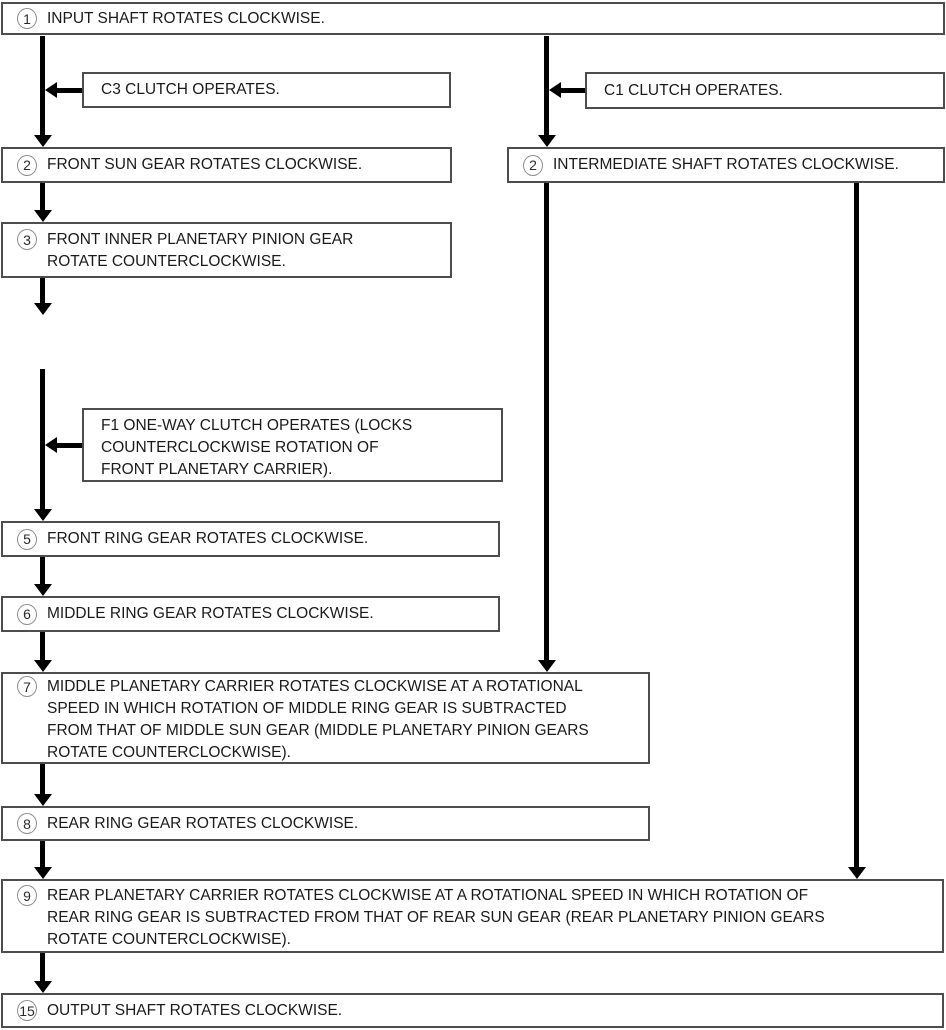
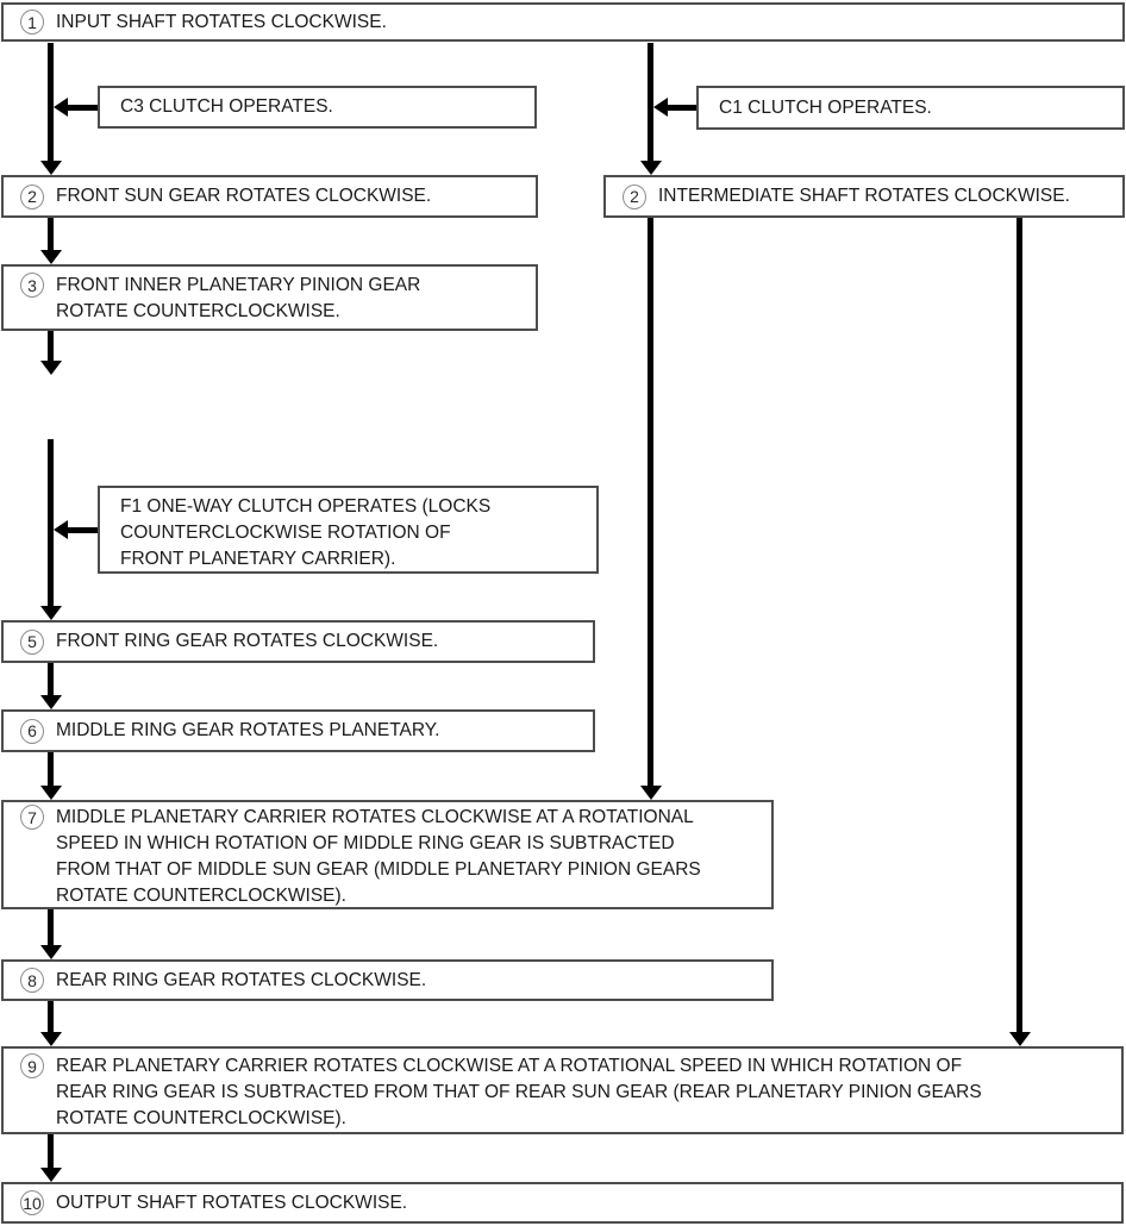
  1
  INPUT SHAFT ROTATES CLOCKWISE.
  C3 CLUTCH OPERATES.
  C1 CLUTCH OPERATES.
  2
  FRONT SUN GEAR ROTATES CLOCKWISE.
  2
  INTERMEDIATE SHAFT ROTATES CLOCKWISE.
  3
  FRONT INNER PLANETARY PINION GEAR
  ROTATE COUNTERCLOCKWISE.
  F1 ONE-WAY CLUTCH OPERATES (LOCKS
  COUNTERCLOCKWISE ROTATION OF
  FRONT PLANETARY CARRIER).
  5
  FRONT RING GEAR ROTATES CLOCKWISE.
  6
- MIDDLE RING GEAR ROTATES CLOCKWISE.
+ MIDDLE RING GEAR ROTATES PLANETARY.
  7
  MIDDLE PLANETARY CARRIER ROTATES CLOCKWISE AT A ROTATIONAL
  SPEED IN WHICH ROTATION OF MIDDLE RING GEAR IS SUBTRACTED
  FROM THAT OF MIDDLE SUN GEAR (MIDDLE PLANETARY PINION GEARS
  ROTATE COUNTERCLOCKWISE).
  8
  REAR RING GEAR ROTATES CLOCKWISE.
  9
  REAR PLANETARY CARRIER ROTATES CLOCKWISE AT A ROTATIONAL SPEED IN WHICH ROTATION OF
  REAR RING GEAR IS SUBTRACTED FROM THAT OF REAR SUN GEAR (REAR PLANETARY PINION GEARS
  ROTATE COUNTERCLOCKWISE).
- 15
+ 10
  OUTPUT SHAFT ROTATES CLOCKWISE.
